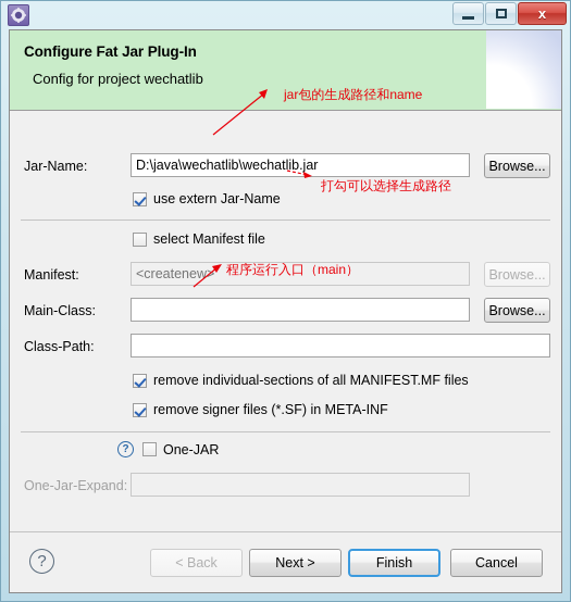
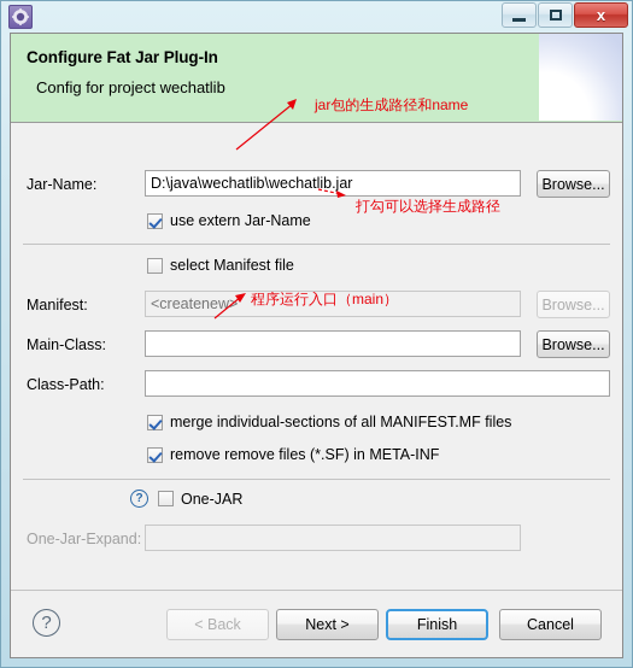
  x
  Configure Fat Jar Plug-In
  Config for project wechatlib
  Jar-Name:
  D:\java\wechatlib\wechatlib.jar
  Browse...
  use extern Jar-Name
  select Manifest file
  Manifest:
  <createnew>
  Browse...
  Main-Class:
  Browse...
  Class-Path:
- remove individual-sections of all MANIFEST.MF files
+ merge individual-sections of all MANIFEST.MF files
- remove signer files (*.SF) in META-INF
+ remove remove files (*.SF) in META-INF
  ?
  One-JAR
  One-Jar-Expand:
  ?
  < Back
  Next >
  Finish
  Cancel
  jar包的生成路径和name
  打勾可以选择生成路径
  程序运行入口（main）
